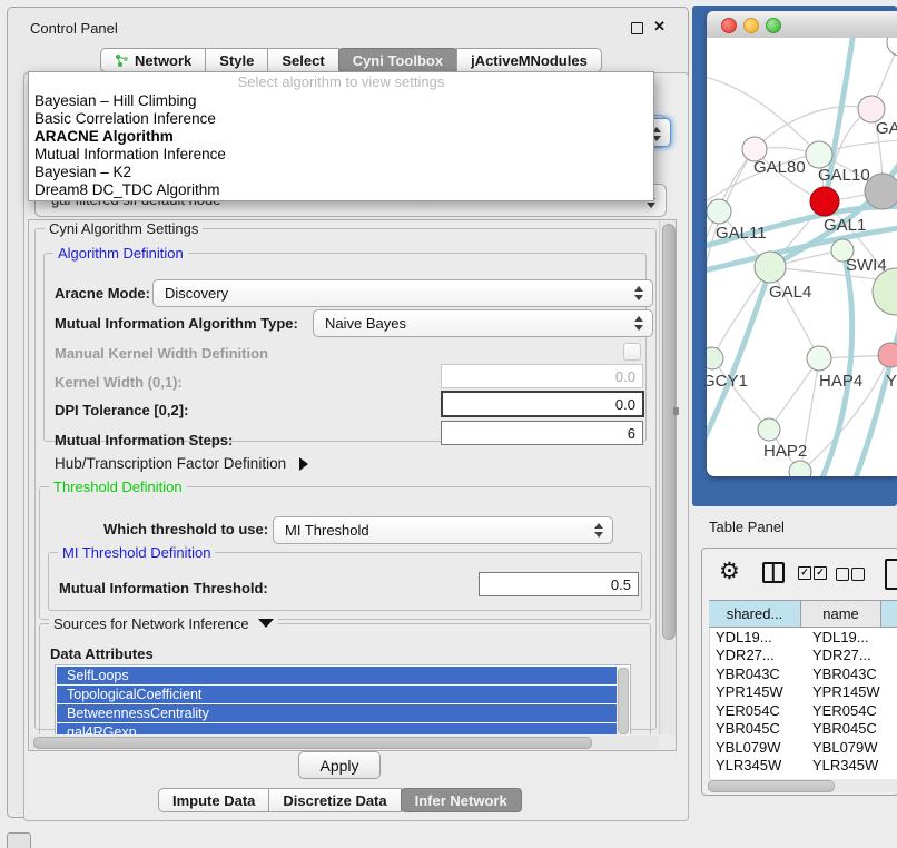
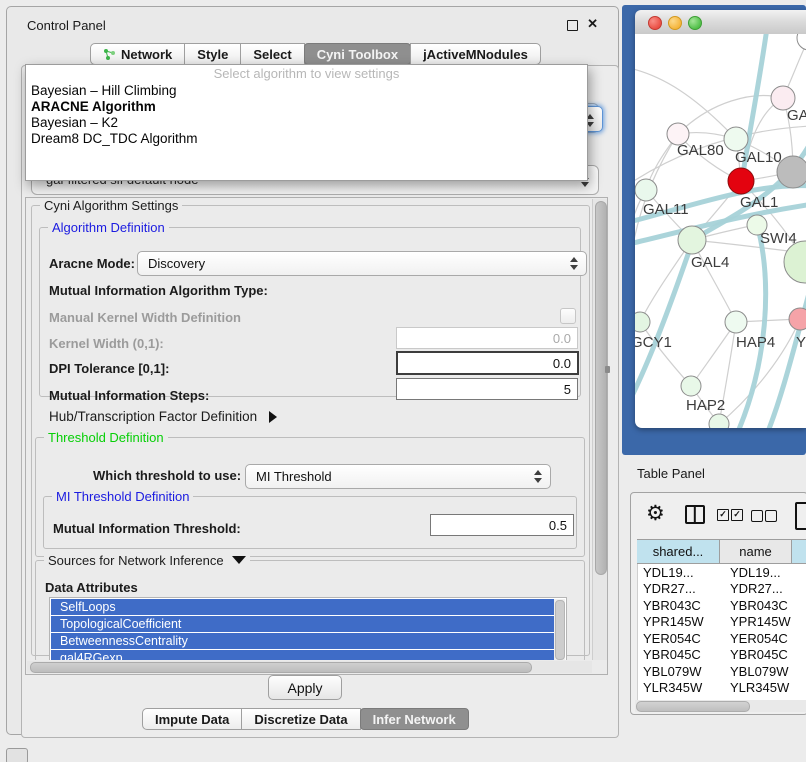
  Control Panel
  ✕
  Network
  Style
  Select
  Cyni Toolbox
  jActiveMNodules
  Select algorithm to view settings
  Bayesian – Hill Climbing
- Basic Correlation Inference
  ARACNE Algorithm
- Mutual Information Inference
  Bayesian – K2
  Dream8 DC_TDC Algorithm
  Cyni Algorithm Settings
  Algorithm Definition
  Aracne Mode:
  Discovery
  Mutual Information Algorithm Type:
- Naive Bayes
  Manual Kernel Width Definition
  Kernel Width (0,1):
  0.0
- DPI Tolerance [0,2]:
+ DPI Tolerance [0,1]:
  0.0
  Mutual Information Steps:
- 6
+ 5
  Hub/Transcription Factor Definition
  Threshold Definition
  Which threshold to use:
  MI Threshold
  MI Threshold Definition
  Mutual Information Threshold:
  0.5
  Sources for Network Inference
  Data Attributes
  SelfLoops
  TopologicalCoefficient
  BetweennessCentrality
  gal4RGexp
  Apply
  Impute Data
  Discretize Data
  Infer Network
  GAL80
  GAL10
  GAL1
  GAL11
  SWI4
  GAL4
  GCY1
  HAP4
  Y
  HAP2
  Table Panel
  ⚙
  ✓
  ✓
  shared...
  name
  YDL19...
  YDL19...
  YDR27...
  YDR27...
  YBR043C
  YBR043C
  YPR145W
  YPR145W
  YER054C
  YER054C
  YBR045C
  YBR045C
  YBL079W
  YBL079W
  YLR345W
  YLR345W
